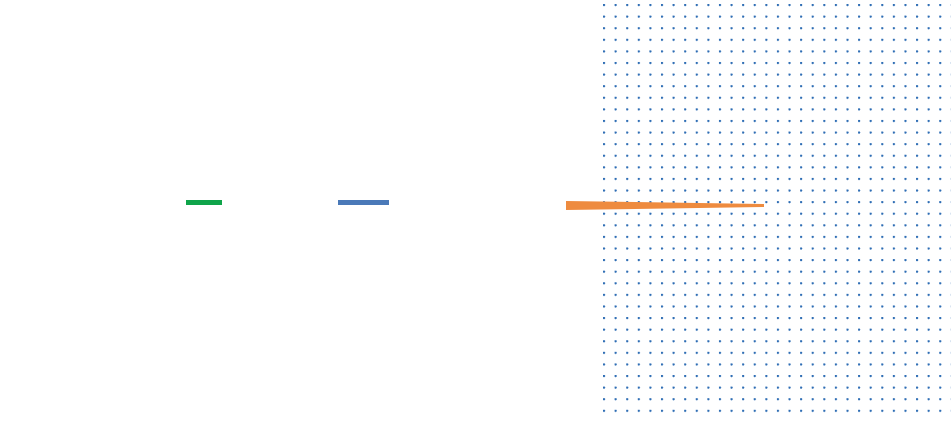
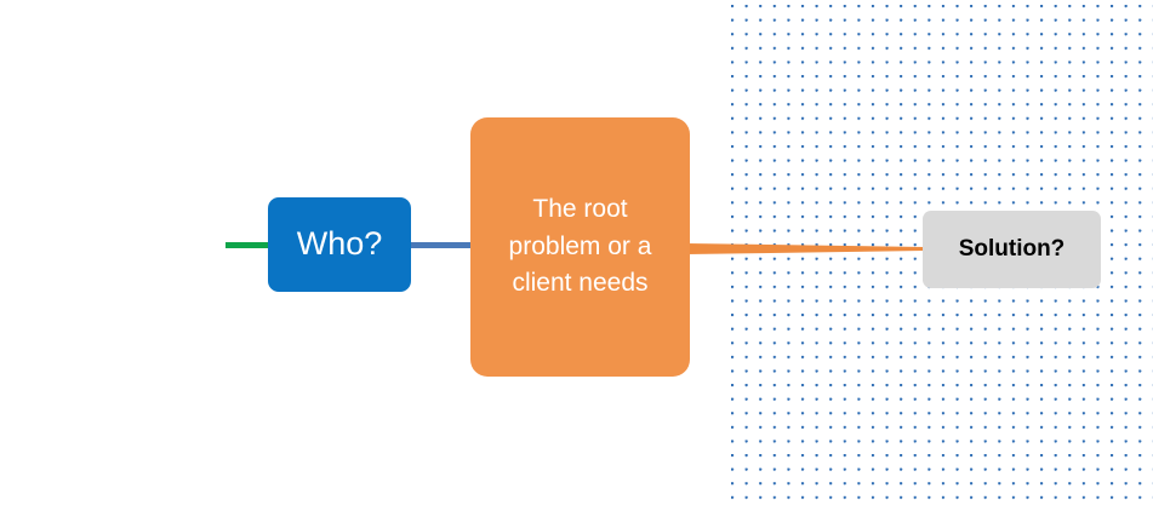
+ Who?
+ The root problem or a client needs
+ Solution?
